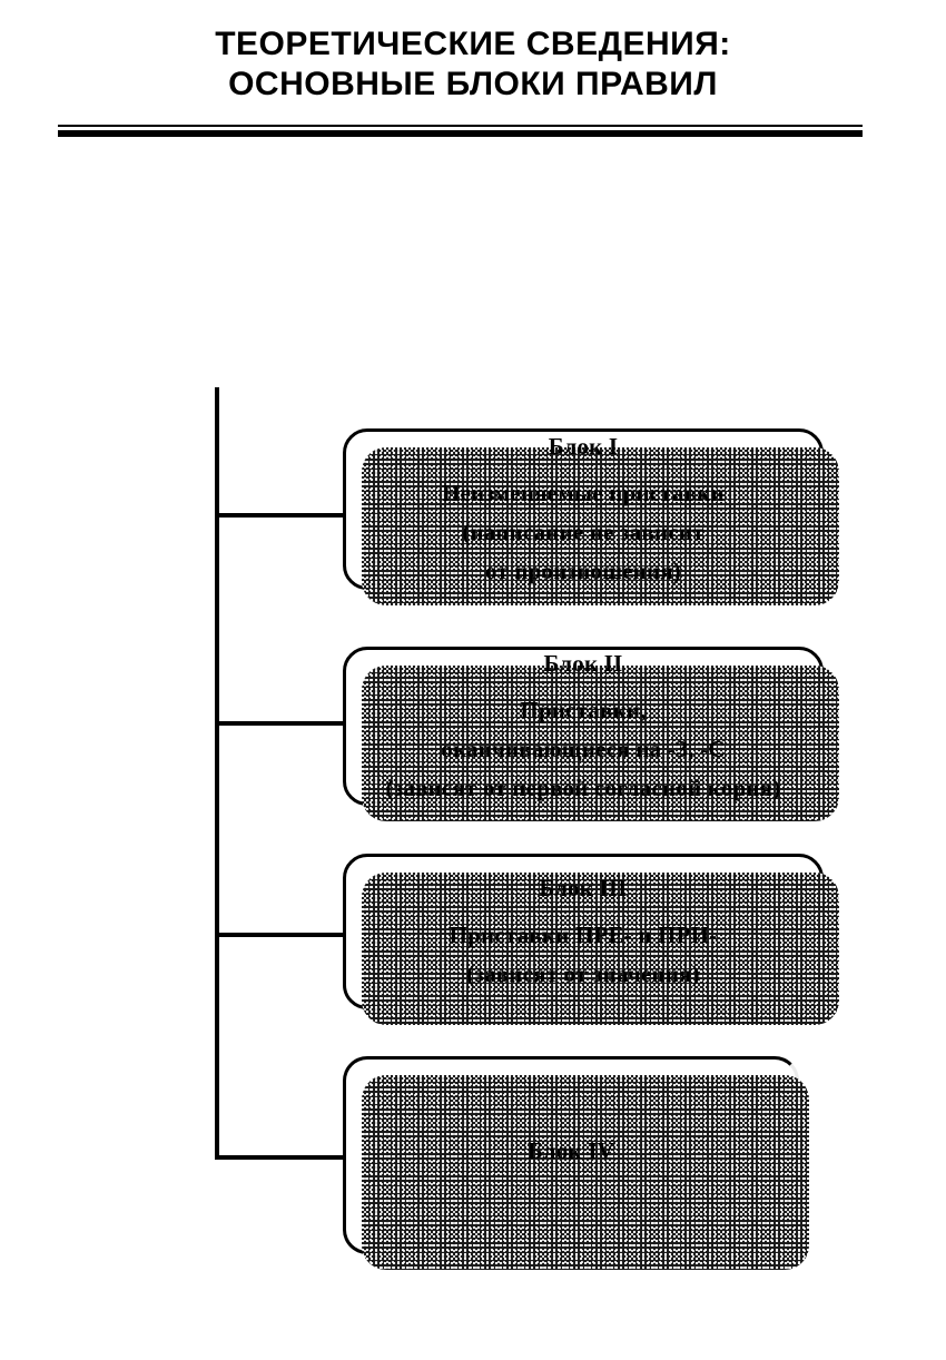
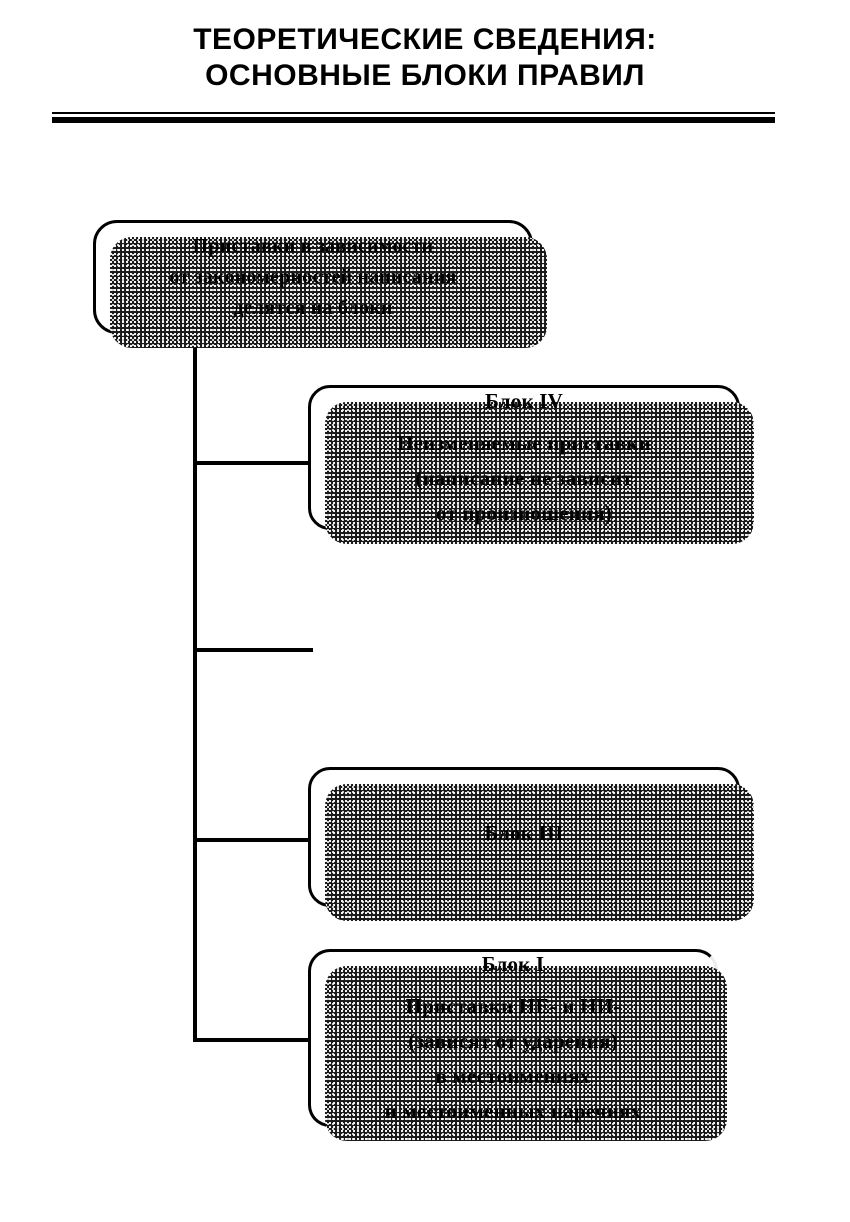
  ТЕОРЕТИЧЕСКИЕ СВЕДЕНИЯ:
  ОСНОВНЫЕ БЛОКИ ПРАВИЛ
+ Приставки в зависимости
+ от закономерностей написания
+ делятся на блоки
- Блок I
+ Блок IV
  Неизменяемые приставки
  (написание не зависит
  от произношения)
- Блок II
- Приставки,
- оканчивающиеся на -З, -С
- (зависят от первой согласной корня)
  Блок III
- Приставки ПРЕ- и ПРИ-
- (зависят от значения)
- Блок IV
+ Блок I
+ Приставки НЕ- и НИ-
+ (зависят от ударения)
+ в местоимениях
+ и местоименных наречиях
